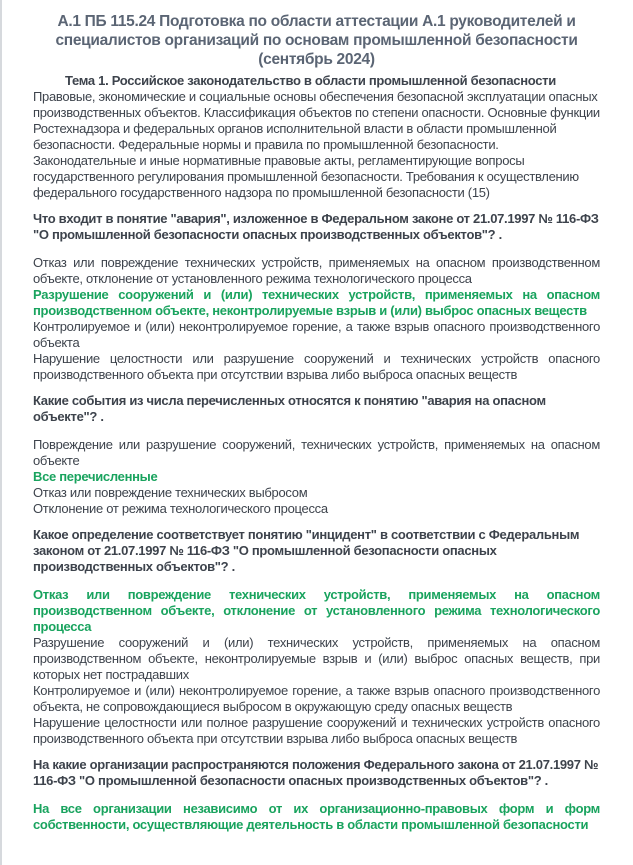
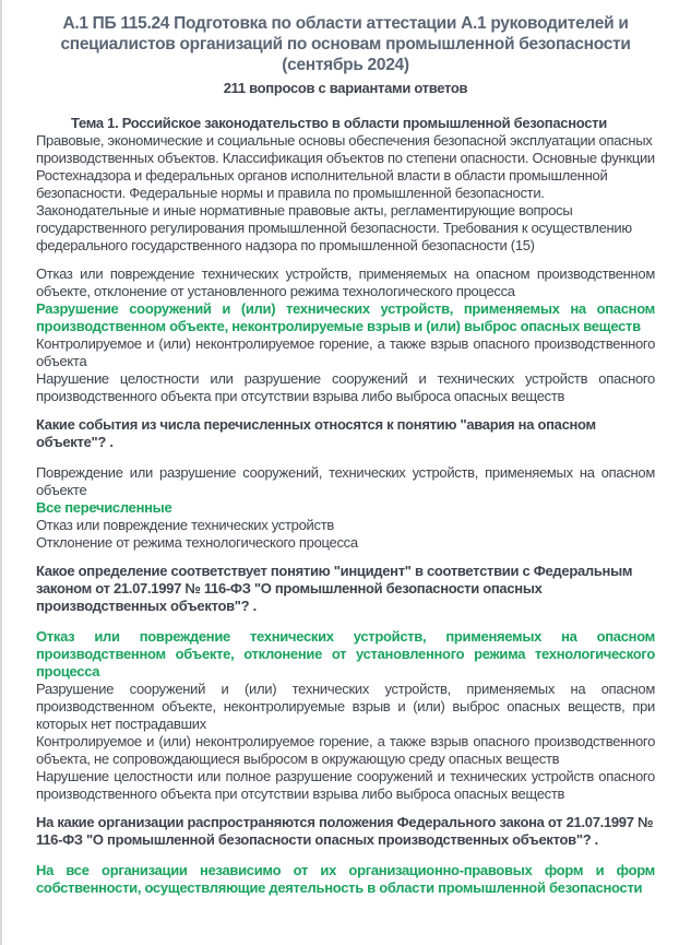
  А.1 ПБ 115.24 Подготовка по области аттестации А.1 руководителей и специалистов организаций по основам промышленной безопасности (сентябрь 2024)
+ 211 вопросов с вариантами ответов
  Тема 1. Российское законодательство в области промышленной безопасности Правовые, экономические и социальные основы обеспечения безопасной эксплуатации опасных производственных объектов. Классификация объектов по степени опасности. Основные функции Ростехнадзора и федеральных органов исполнительной власти в области промышленной безопасности. Федеральные нормы и правила по промышленной безопасности. Законодательные и иные нормативные правовые акты, регламентирующие вопросы государственного регулирования промышленной безопасности. Требования к осуществлению федерального государственного надзора по промышленной безопасности (15)
- Что входит в понятие "авария", изложенное в Федеральном законе от 21.07.1997 № 116-ФЗ "О промышленной безопасности опасных производственных объектов"? .
  Отказ или повреждение технических устройств, применяемых на опасном производственном объекте, отклонение от установленного режима технологического процесса
  Разрушение сооружений и (или) технических устройств, применяемых на опасном производственном объекте, неконтролируемые взрыв и (или) выброс опасных веществ
  Контролируемое и (или) неконтролируемое горение, а также взрыв опасного производственного объекта
  Нарушение целостности или разрушение сооружений и технических устройств опасного производственного объекта при отсутствии взрыва либо выброса опасных веществ
  Какие события из числа перечисленных относятся к понятию "авария на опасном объекте"? .
  Повреждение или разрушение сооружений, технических устройств, применяемых на опасном объекте
  Все перечисленные
- Отказ или повреждение технических выбросом
+ Отказ или повреждение технических устройств
  Отклонение от режима технологического процесса
  Какое определение соответствует понятию "инцидент" в соответствии с Федеральным законом от 21.07.1997 № 116-ФЗ "О промышленной безопасности опасных производственных объектов"? .
  Отказ или повреждение технических устройств, применяемых на опасном производственном объекте, отклонение от установленного режима технологического процесса
  Разрушение сооружений и (или) технических устройств, применяемых на опасном производственном объекте, неконтролируемые взрыв и (или) выброс опасных веществ, при которых нет пострадавших
  Контролируемое и (или) неконтролируемое горение, а также взрыв опасного производственного объекта, не сопровождающиеся выбросом в окружающую среду опасных веществ
  Нарушение целостности или полное разрушение сооружений и технических устройств опасного производственного объекта при отсутствии взрыва либо выброса опасных веществ
  На какие организации распространяются положения Федерального закона от 21.07.1997 № 116-ФЗ "О промышленной безопасности опасных производственных объектов"? .
  На все организации независимо от их организационно-правовых форм и форм собственности, осуществляющие деятельность в области промышленной безопасности
